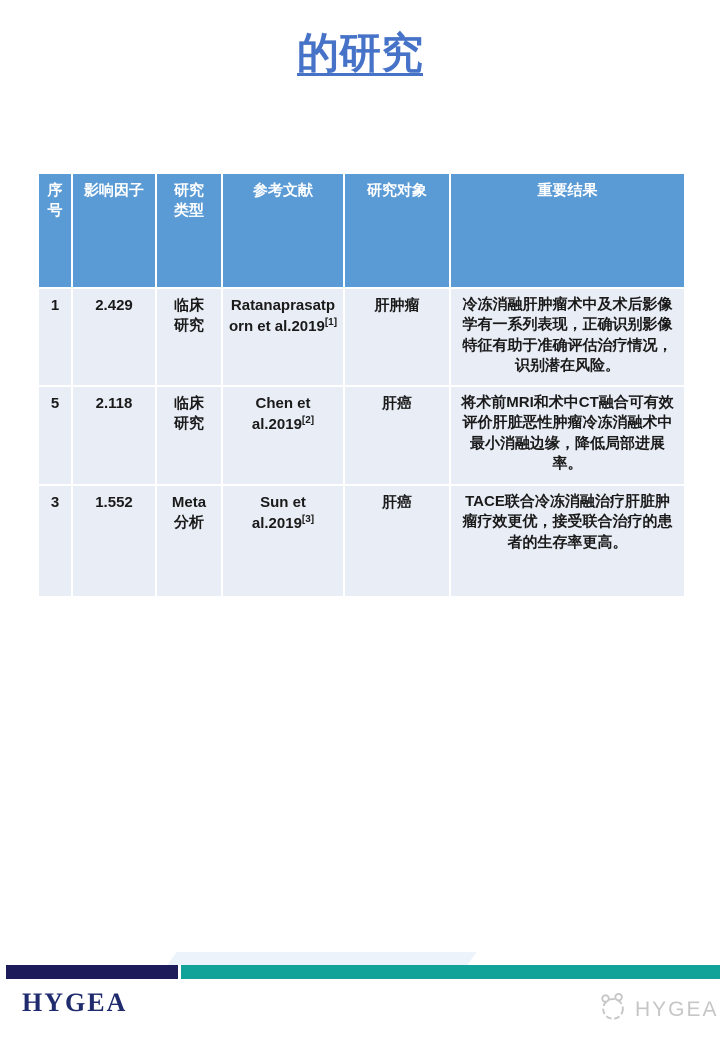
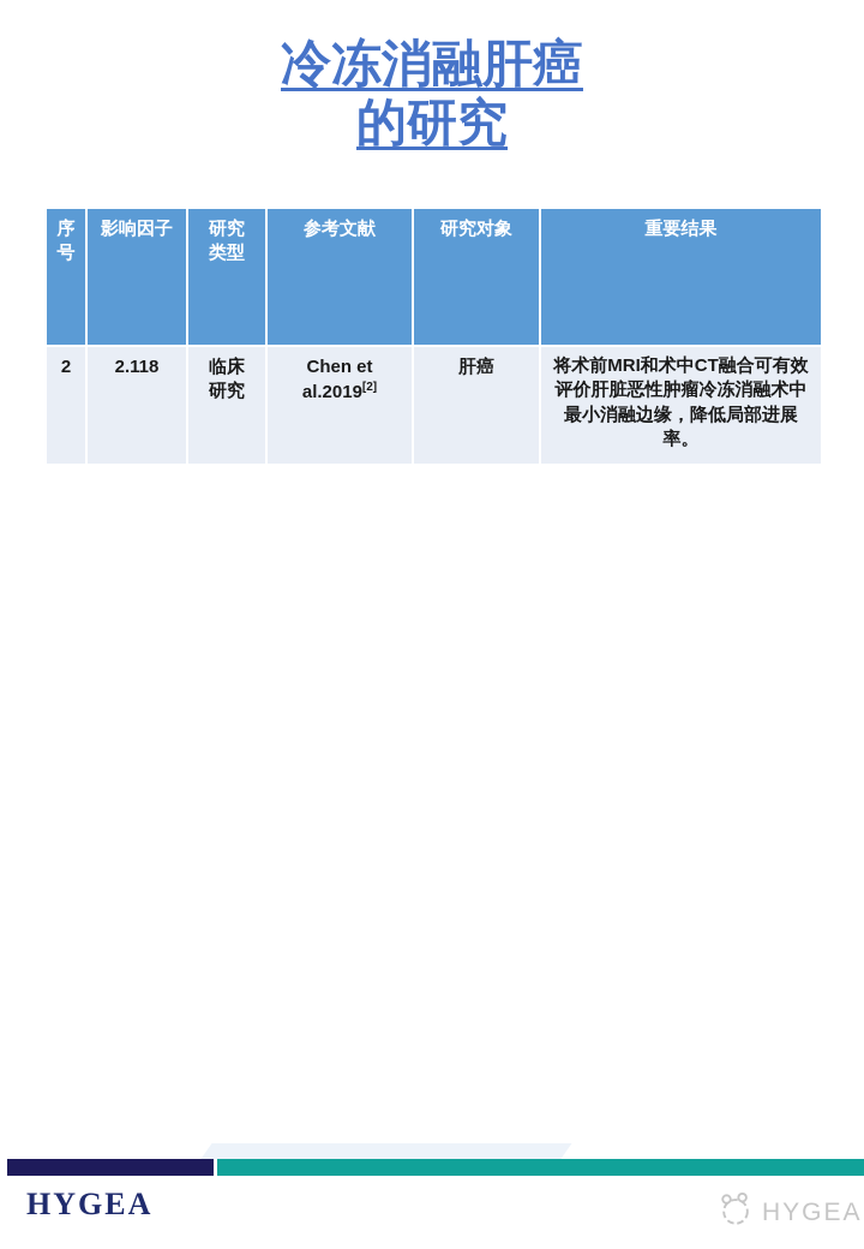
+ 冷冻消融肝癌
  的研究
  序 号	影响因子	研究 类型	参考文献	研究对象	重要结果
- 1	2.429	临床 研究	Ratanaprasatporn et al.2019[1]	肝肿瘤	冷冻消融肝肿瘤术中及术后影像学有一系列表现，正确识别影像特征有助于准确评估治疗情况，识别潜在风险。
- 5	2.118	临床 研究	Chen et al.2019[2]	肝癌	将术前MRI和术中CT融合可有效评价肝脏恶性肿瘤冷冻消融术中最小消融边缘，降低局部进展率。
+ 2	2.118	临床 研究	Chen et al.2019[2]	肝癌	将术前MRI和术中CT融合可有效评价肝脏恶性肿瘤冷冻消融术中最小消融边缘，降低局部进展率。
- 3	1.552	Meta 分析	Sun et al.2019[3]	肝癌	TACE联合冷冻消融治疗肝脏肿瘤疗效更优，接受联合治疗的患者的生存率更高。
  HYGEA
  HYGEA
